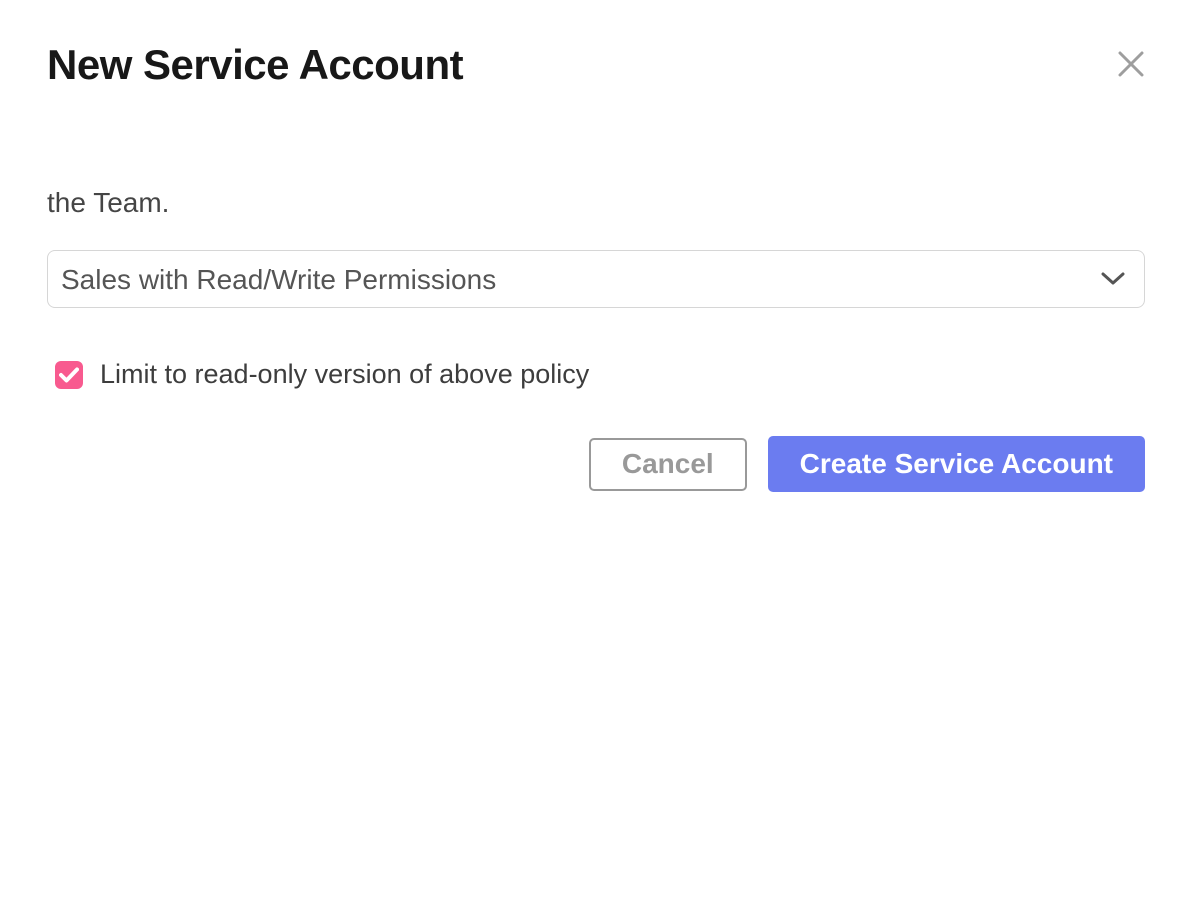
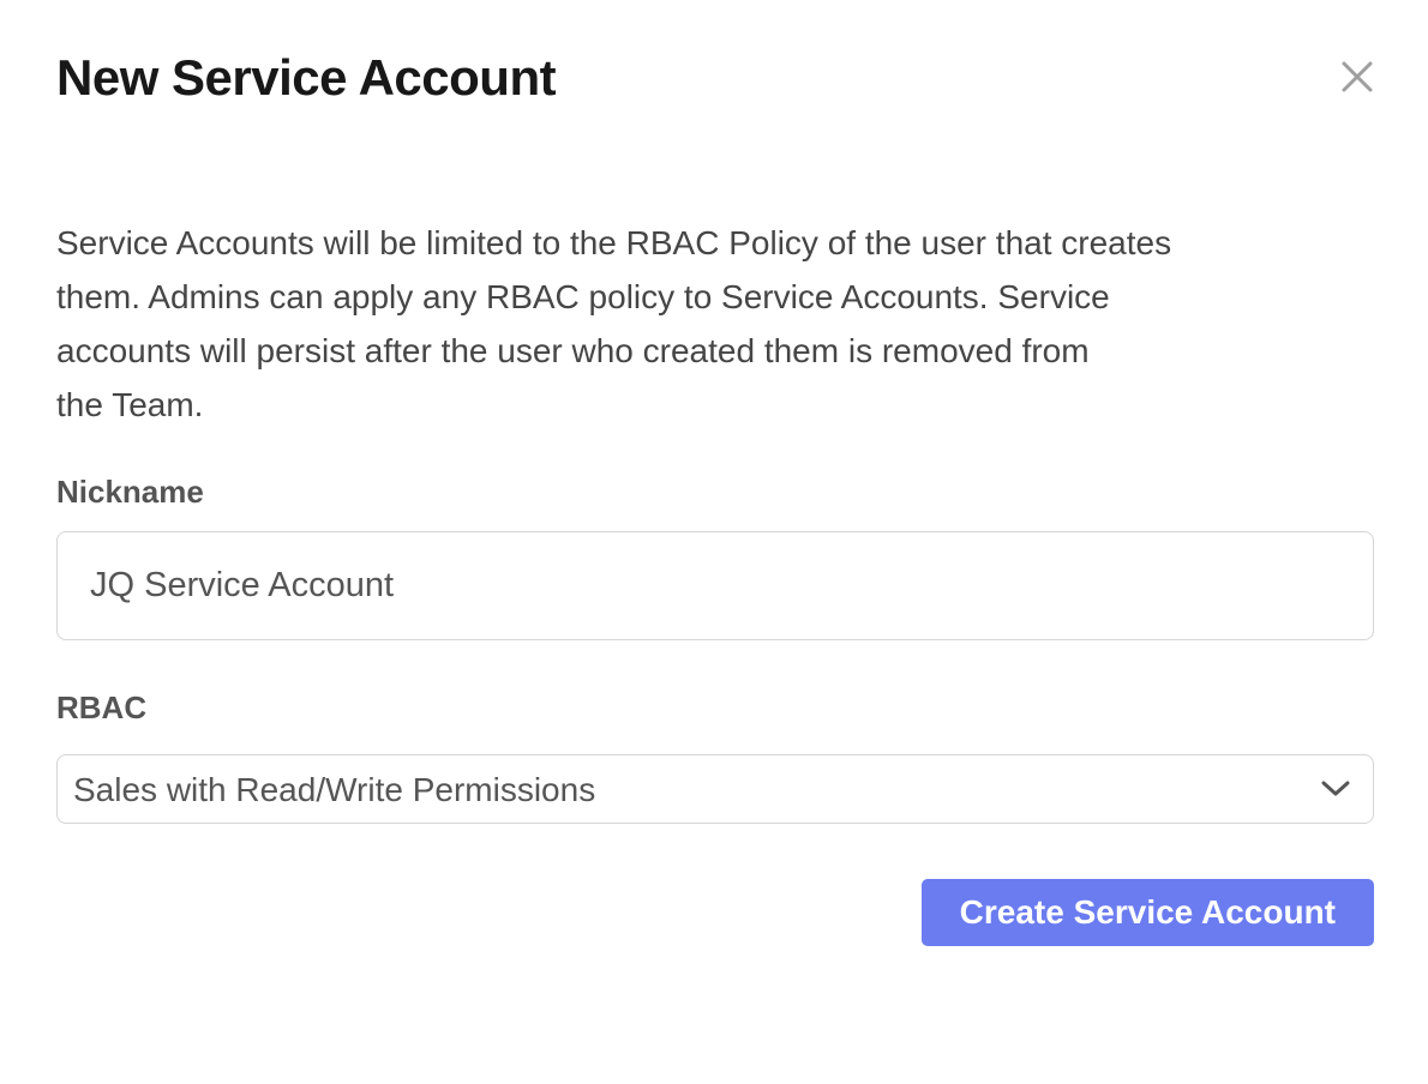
  New Service Account
+ Service Accounts will be limited to the RBAC Policy of the user that creates
+ them. Admins can apply any RBAC policy to Service Accounts. Service
+ accounts will persist after the user who created them is removed from
  the Team.
+ Nickname
+ JQ Service Account
+ RBAC
  Sales with Read/Write Permissions
- Limit to read-only version of above policy
- Cancel
  Create Service Account
